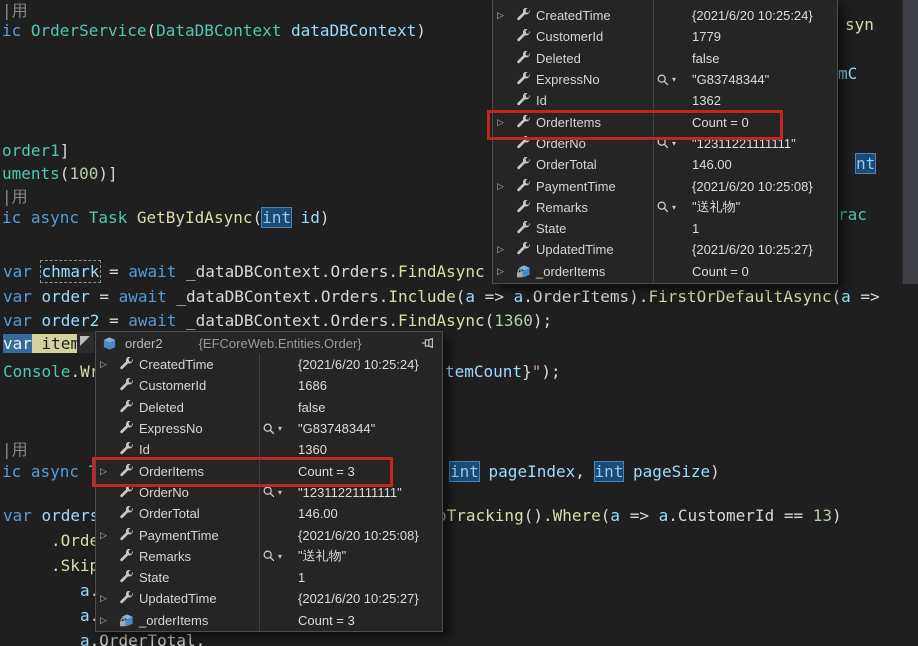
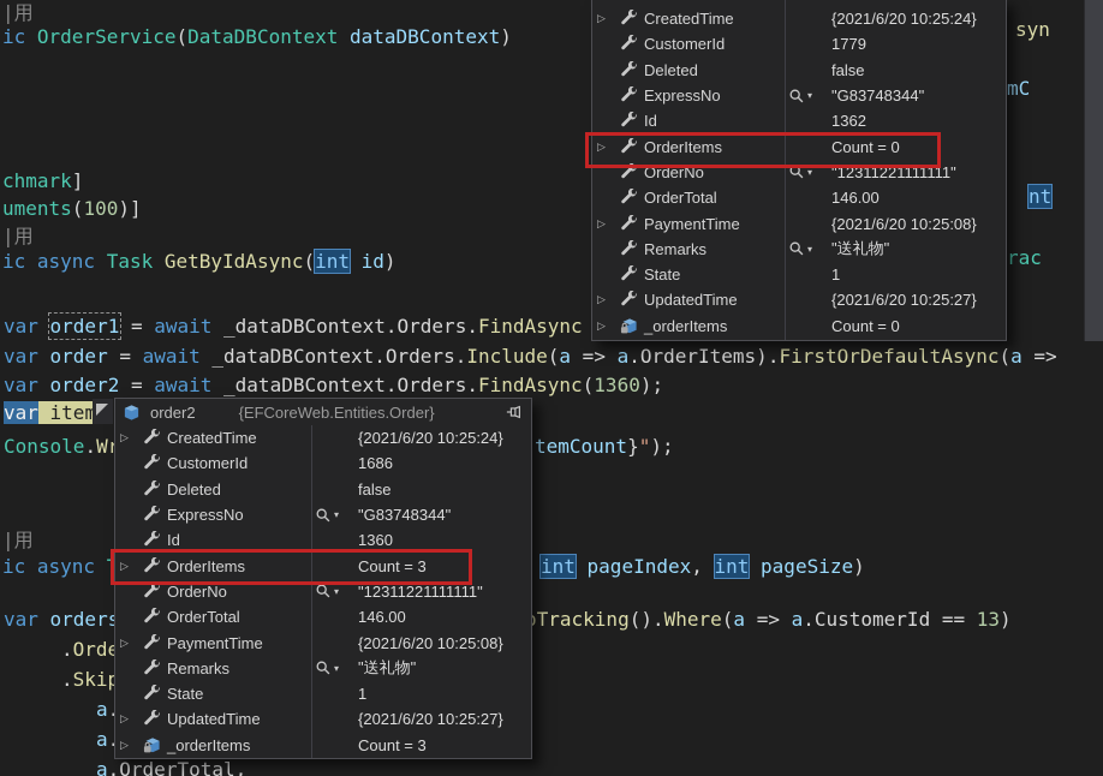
  |用
  ic OrderService(DataDBContext dataDBContext)
- order1]
+ chmark]
  uments(100)]
  |用
  ic async Task GetByIdAsync(int id)
- var chmark = await _dataDBContext.Orders.FindAsync
+ var order1 = await _dataDBContext.Orders.FindAsync
  var order = await _dataDBContext.Orders.Include(a => a.OrderItems).FirstOrDefaultAsync(a =>
  var order2 = await _dataDBContext.Orders.FindAsync(1360);
  var item
  temCount}");
  |用
  ic async T
  int pageIndex, int pageSize)
  var order
  Tracking().Where(a => a.CustomerId == 13)
  a.OrderTotal,
  syn
  mC
  nt
  rac
  ▷
  CreatedTime
  {2021/6/20 10:25:24}
  CustomerId
  1779
  Deleted
  false
  ExpressNo
  ▾
  "G83748344"
  Id
  1362
  ▷
  OrderItems
  Count = 0
  OrderNo
  ▾
  "12311221111111"
  OrderTotal
  146.00
  ▷
  PaymentTime
  {2021/6/20 10:25:08}
  Remarks
  ▾
  "送礼物"
  State
  1
  ▷
  UpdatedTime
  {2021/6/20 10:25:27}
  ▷
  _orderItems
  Count = 0
  order2
  {EFCoreWeb.Entities.Order}
  ▷
  CreatedTime
  {2021/6/20 10:25:24}
  CustomerId
  1686
  Deleted
  false
  ExpressNo
  ▾
  "G83748344"
  Id
  1360
  ▷
  OrderItems
  Count = 3
  OrderNo
  ▾
  "12311221111111"
  OrderTotal
  146.00
  ▷
  PaymentTime
  {2021/6/20 10:25:08}
  Remarks
  ▾
  "送礼物"
  State
  1
  ▷
  UpdatedTime
  {2021/6/20 10:25:27}
  ▷
  _orderItems
  Count = 3
